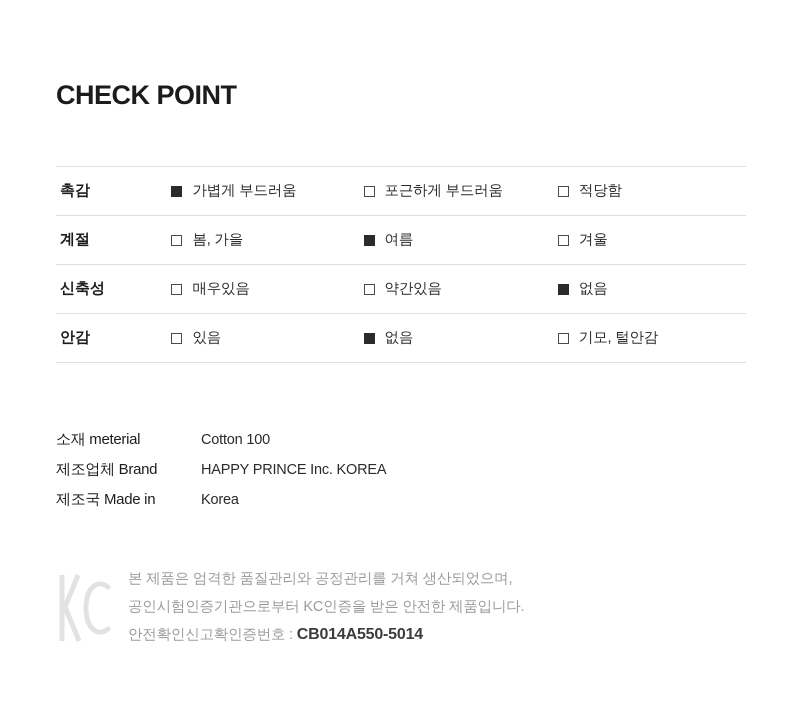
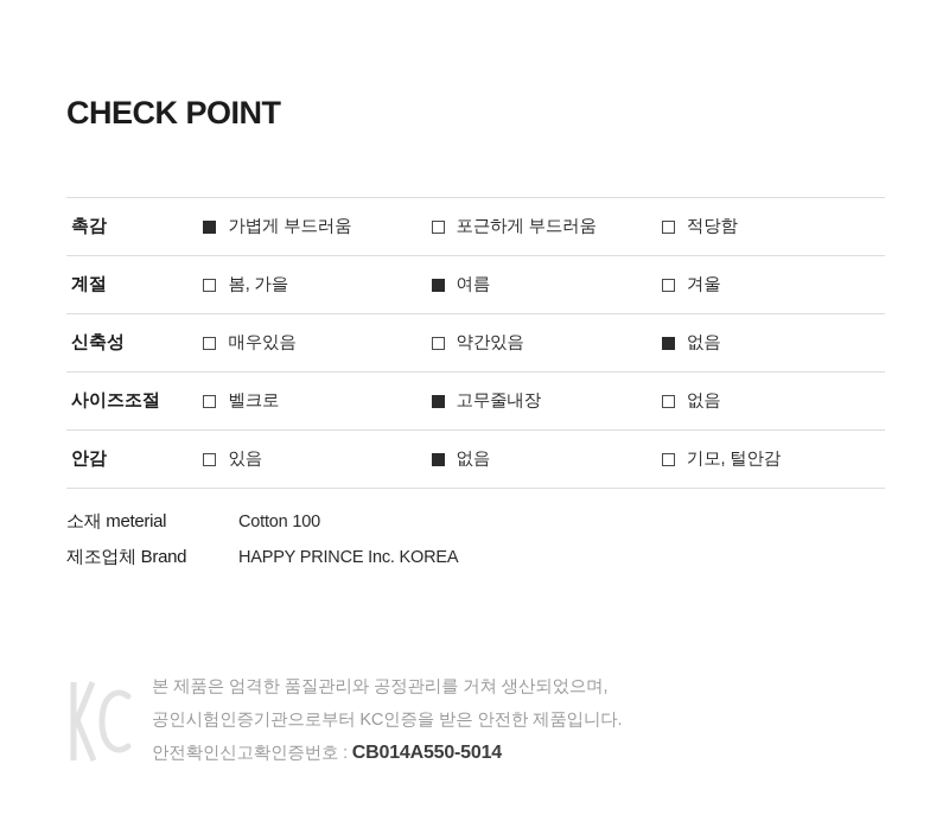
  CHECK POINT
  촉감	가볍게 부드러움	포근하게 부드러움	적당함
  계절	봄, 가을	여름	겨울
  신축성	매우있음	약간있음	없음
+ 사이즈조절	벨크로	고무줄내장	없음
  안감	있음	없음	기모, 털안감
  소재 meterial
  Cotton 100
  제조업체 Brand
  HAPPY PRINCE Inc. KOREA
- 제조국 Made in
- Korea
  본 제품은 엄격한 품질관리와 공정관리를 거쳐 생산되었으며,
  공인시험인증기관으로부터 KC인증을 받은 안전한 제품입니다.
  안전확인신고확인증번호 : CB014A550-5014
